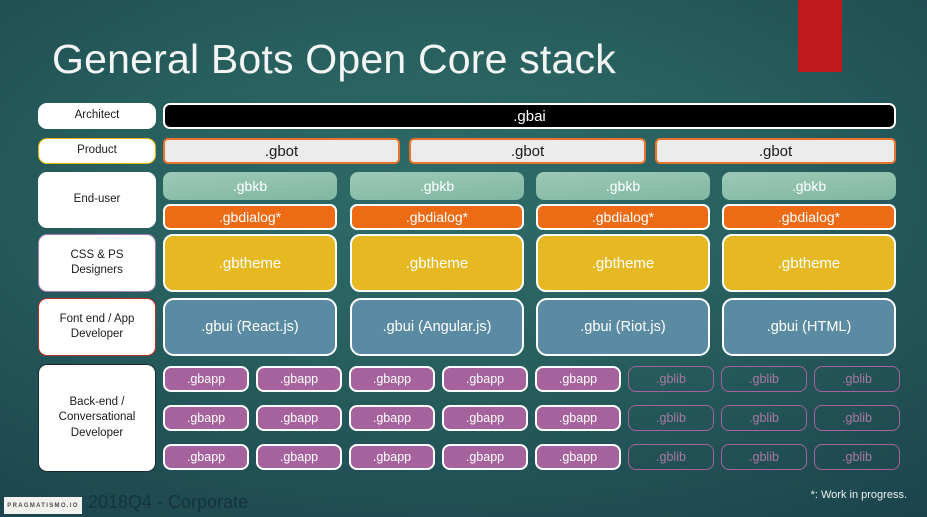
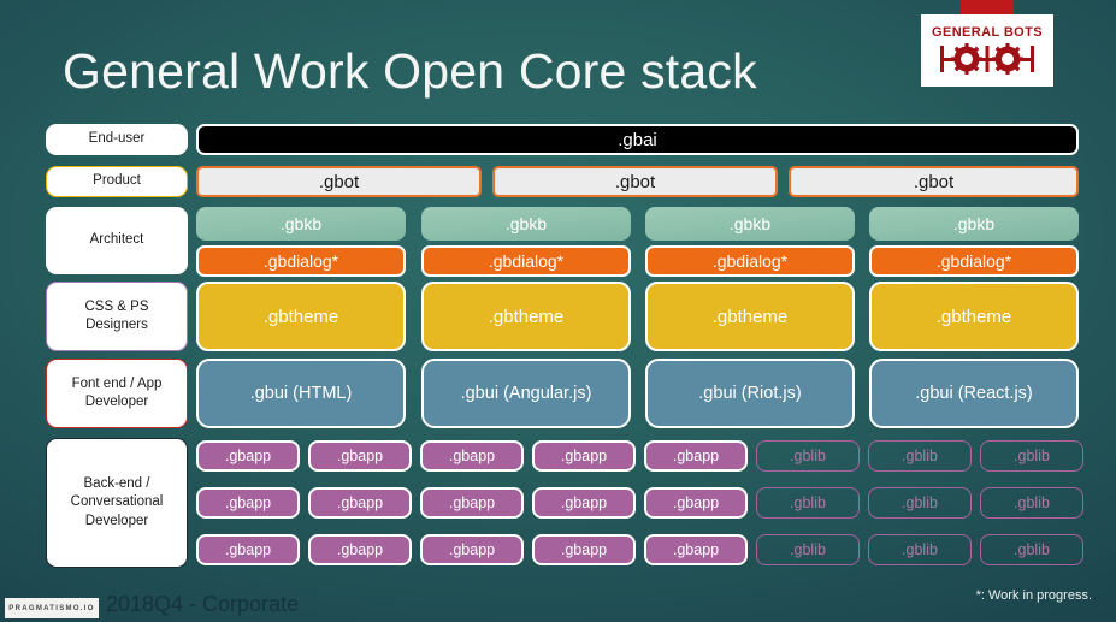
- General Bots Open Core stack
+ General Work Open Core stack
+ GENERAL BOTS
- Architect
+ End-user
  Product
- End-user
+ Architect
  CSS & PS
  Designers
  Font end / App
  Developer
  Back-end /
  Conversational
  Developer
  .gbai
  .gbot
  .gbot
  .gbot
  .gbkb
  .gbkb
  .gbkb
  .gbkb
  .gbdialog*
  .gbdialog*
  .gbdialog*
  .gbdialog*
  .gbtheme
  .gbtheme
  .gbtheme
  .gbtheme
- .gbui (React.js)
+ .gbui (HTML)
  .gbui (Angular.js)
  .gbui (Riot.js)
- .gbui (HTML)
+ .gbui (React.js)
  .gbapp
  .gbapp
  .gbapp
  .gbapp
  .gbapp
  .gblib
  .gblib
  .gblib
  .gbapp
  .gbapp
  .gbapp
  .gbapp
  .gbapp
  .gblib
  .gblib
  .gblib
  .gbapp
  .gbapp
  .gbapp
  .gbapp
  .gbapp
  .gblib
  .gblib
  .gblib
  2018Q4 - Corporate
  *: Work in progress.
